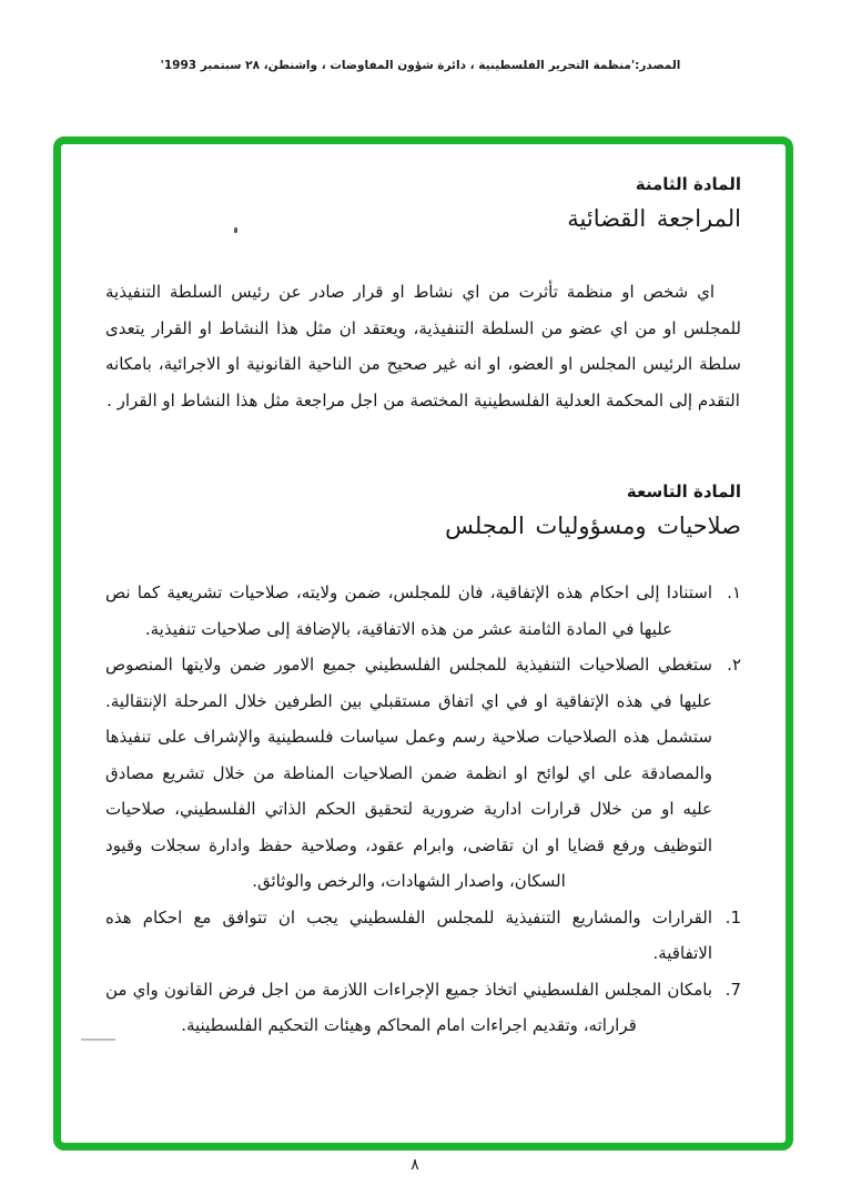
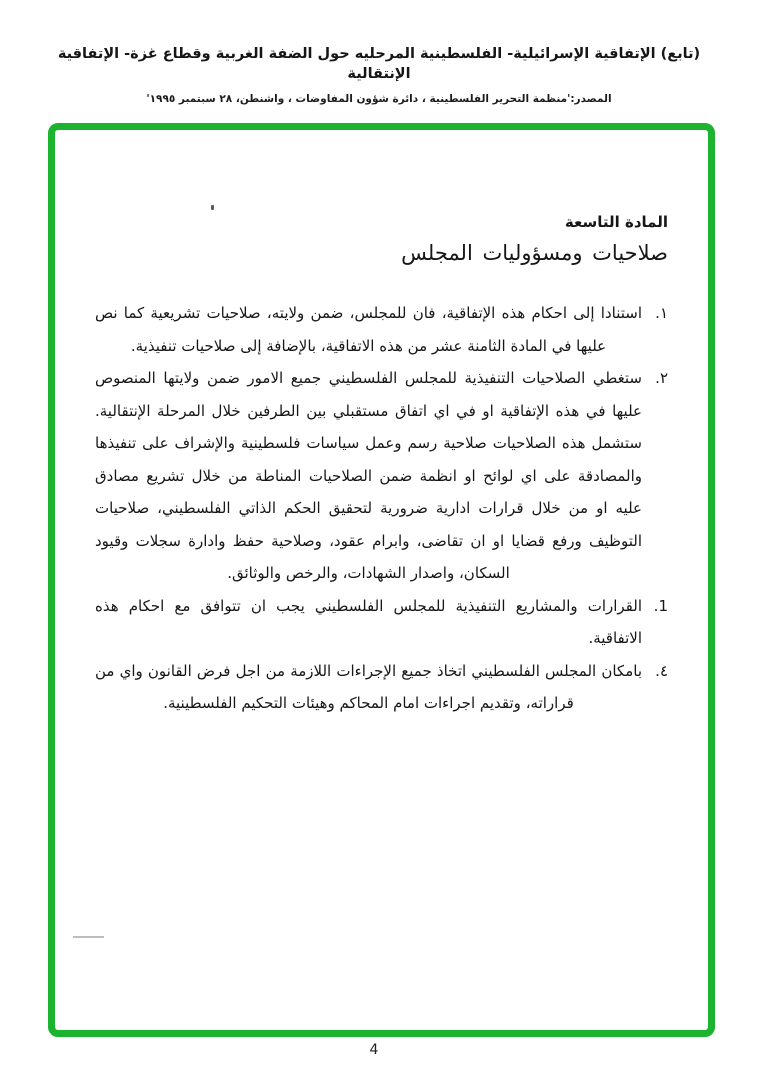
+ (تابع) الإتفاقية الإسرائيلية- الفلسطينية المرحليه حول الضفة الغربية وقطاع غزة- الإتفاقية الإنتقالية
- المصدر:'منظمة التحرير الفلسطينية ، دائرة شؤون المفاوضات ، واشنطن، ٢٨ سبتمبر 1993'
+ المصدر:'منظمة التحرير الفلسطينية ، دائرة شؤون المفاوضات ، واشنطن، ٢٨ سبتمبر ١٩٩٥'
- المادة الثامنة
- المراجعة القضائية
- اي شخص او منظمة تأثرت من اي نشاط او قرار صادر عن رئيس السلطة التنفيذية للمجلس او من اي عضو من السلطة التنفيذية، ويعتقد ان مثل هذا النشاط او القرار يتعدى سلطة الرئيس المجلس او العضو، او انه غير صحيح من الناحية القانونية او الاجرائية، بامكانه التقدم إلى المحكمة العدلية الفلسطينية المختصة من اجل مراجعة مثل هذا النشاط او القرار .
  المادة التاسعة
  صلاحيات ومسؤوليات المجلس
  ١.
  استنادا إلى احكام هذه الإتفاقية، فان للمجلس، ضمن ولايته، صلاحيات تشريعية كما نص عليها في المادة الثامنة عشر من هذه الاتفاقية، بالإضافة إلى صلاحيات تنفيذية.
  ٢.
  ستغطي الصلاحيات التنفيذية للمجلس الفلسطيني جميع الامور ضمن ولايتها المنصوص عليها في هذه الإتفاقية او في اي اتفاق مستقبلي بين الطرفين خلال المرحلة الإنتقالية. ستشمل هذه الصلاحيات صلاحية رسم وعمل سياسات فلسطينية والإشراف على تنفيذها والمصادقة على اي لوائح او انظمة ضمن الصلاحيات المناطة من خلال تشريع مصادق عليه او من خلال قرارات ادارية ضرورية لتحقيق الحكم الذاتي الفلسطيني، صلاحيات التوظيف ورفع قضايا او ان تقاضى، وابرام عقود، وصلاحية حفظ وادارة سجلات وقيود السكان، واصدار الشهادات، والرخص والوثائق.
  1.
  القرارات والمشاريع التنفيذية للمجلس الفلسطيني يجب ان تتوافق مع احكام هذه الاتفاقية.
- 7.
+ ٤.
  بامكان المجلس الفلسطيني اتخاذ جميع الإجراءات اللازمة من اجل فرض القانون واي من قراراته، وتقديم اجراءات امام المحاكم وهيئات التحكيم الفلسطينية.
- ٨
+ 4
